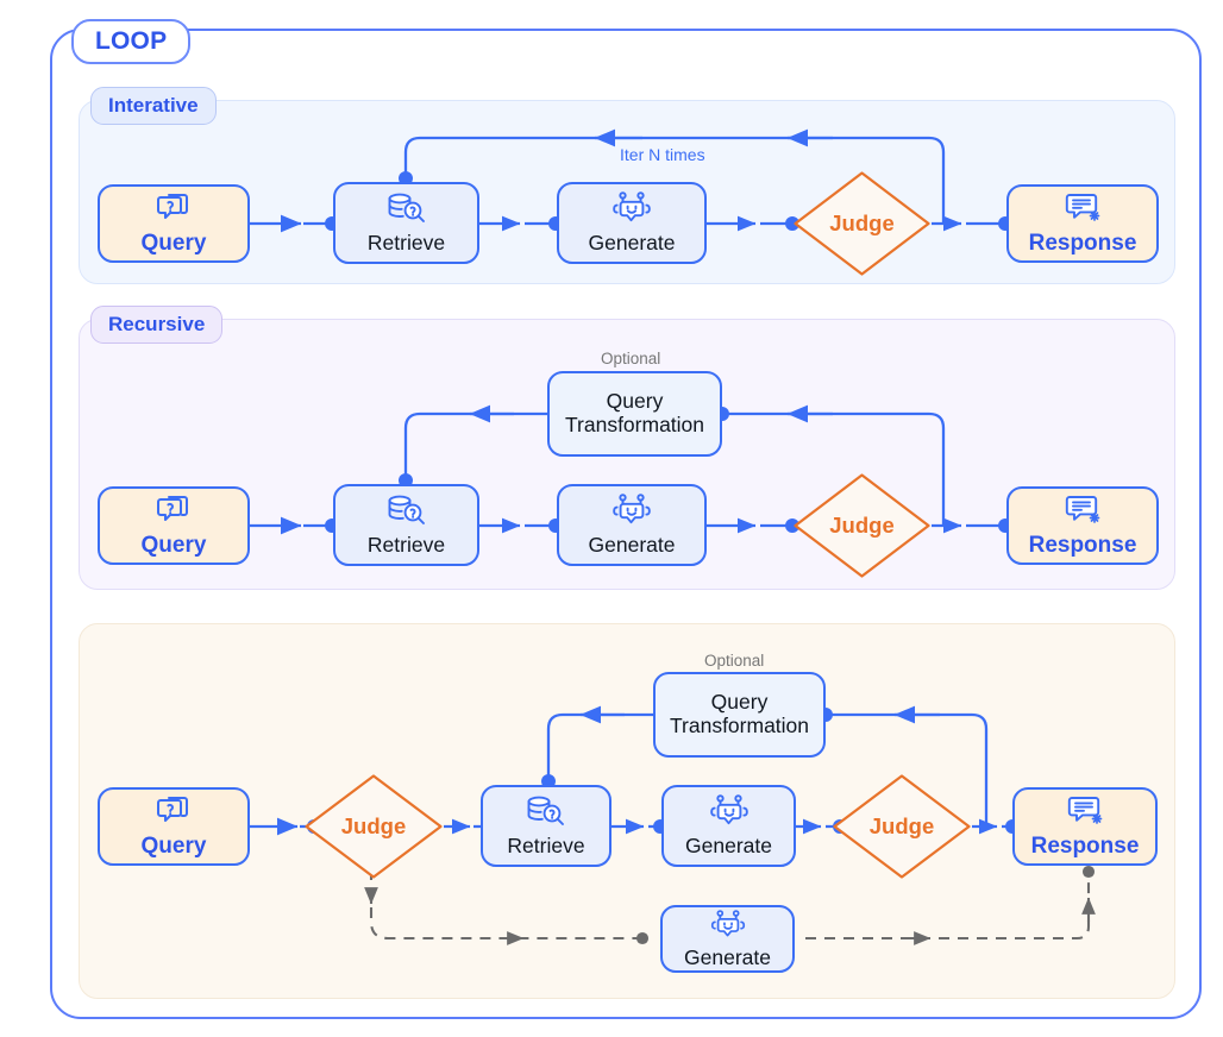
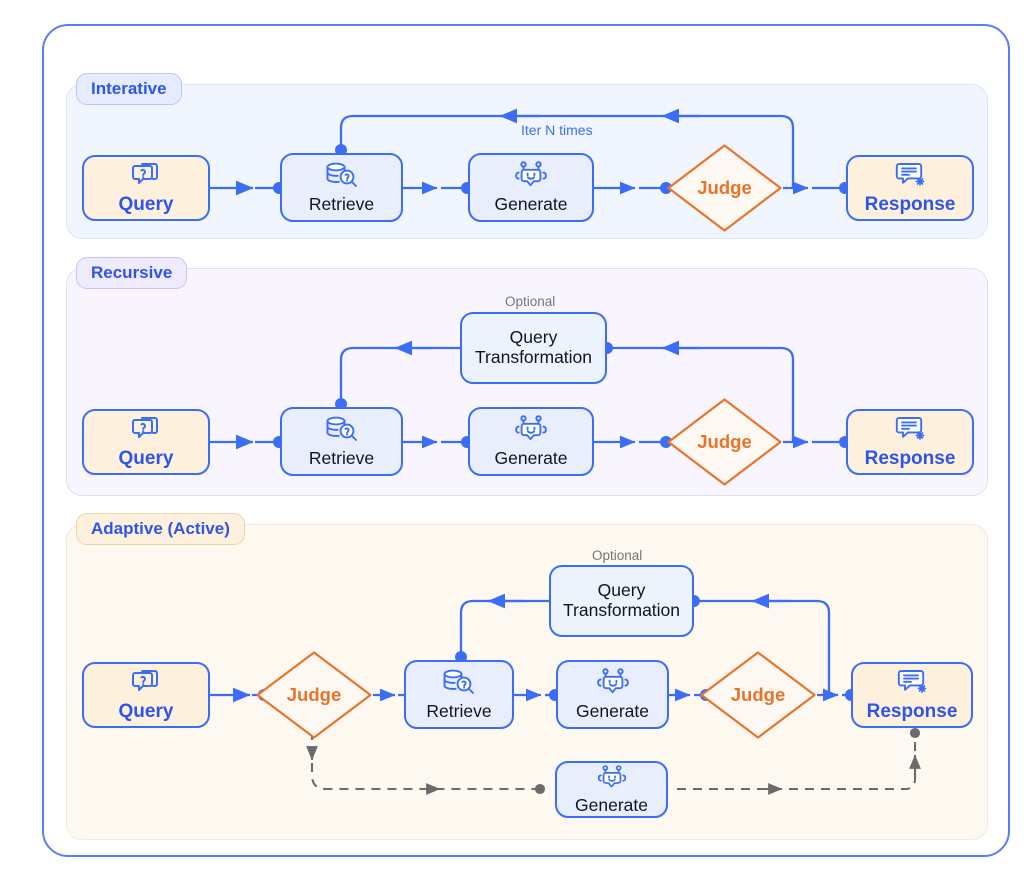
- LOOP
  Interative
  Recursive
+ Adaptive (Active)
  Query
  Retrieve
  Generate
  Judge
  Response
  Iter N times
  Query
  Retrieve
  Generate
  Judge
  Response
  Query
  Transformation
  Optional
  Query
  Judge
  Retrieve
  Generate
  Judge
  Response
  Generate
  Query
  Transformation
  Optional
